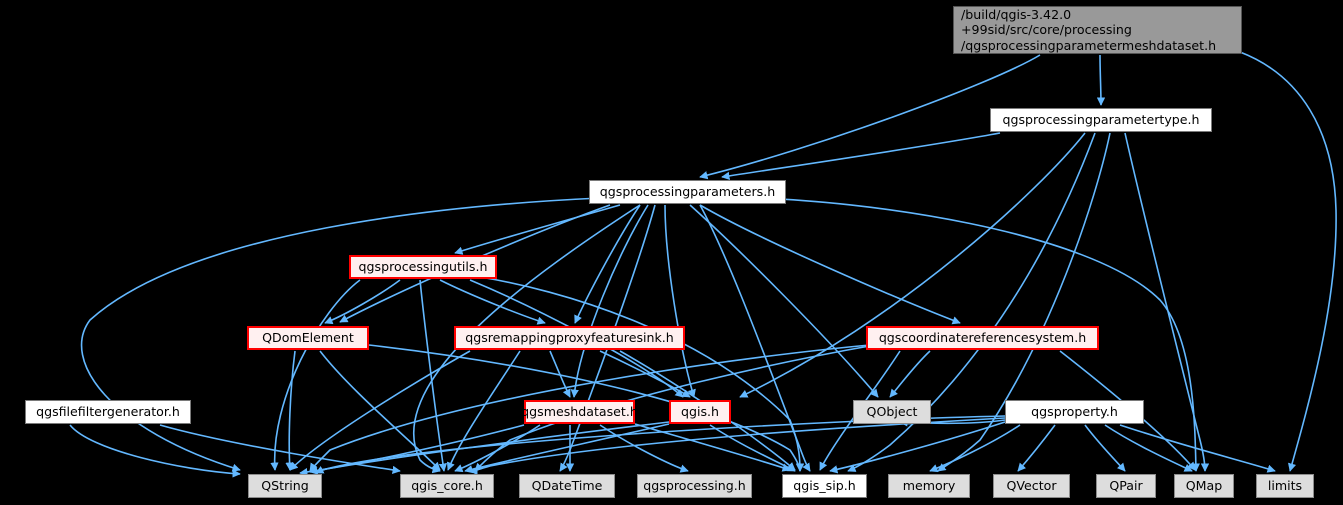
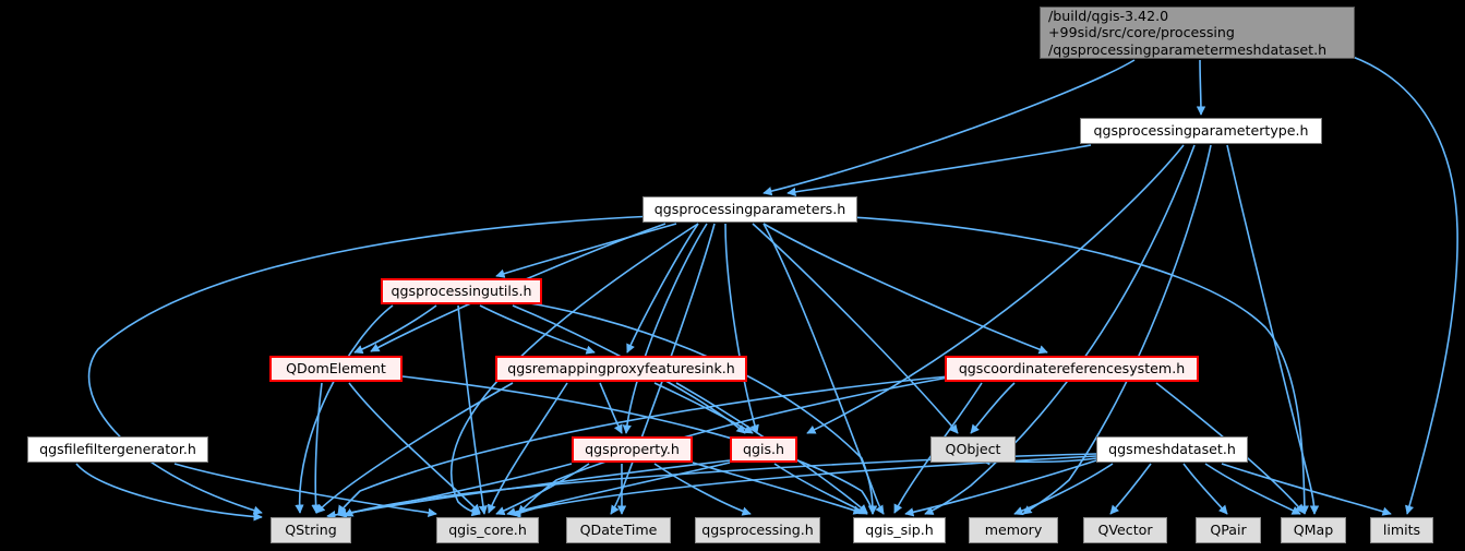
  /build/qgis-3.42.0
  +99sid/src/core/processing
  /qgsprocessingparametermeshdataset.h
  qgsprocessingparametertype.h
  qgsprocessingparameters.h
  qgsprocessingutils.h
  QDomElement
  qgsremappingproxyfeaturesink.h
  qgscoordinatereferencesystem.h
  qgsfilefiltergenerator.h
- qgsmeshdataset.h
+ qgsproperty.h
  qgis.h
  QObject
- qgsproperty.h
+ qgsmeshdataset.h
  QString
  qgis_core.h
  QDateTime
  qgsprocessing.h
  qgis_sip.h
  memory
  QVector
  QPair
  QMap
  limits
